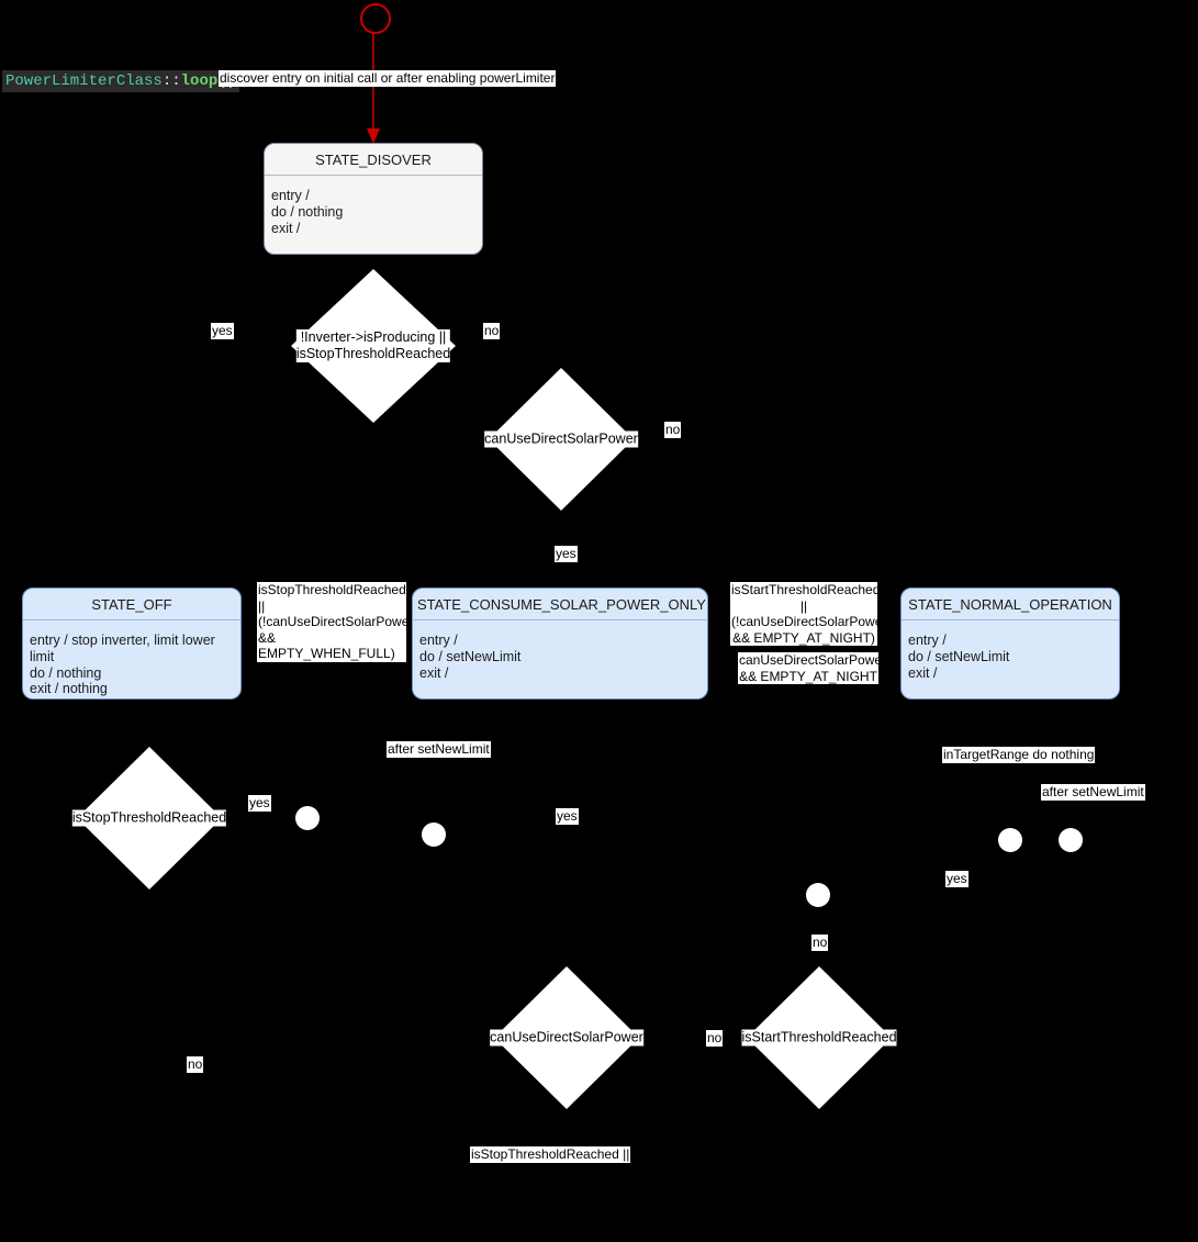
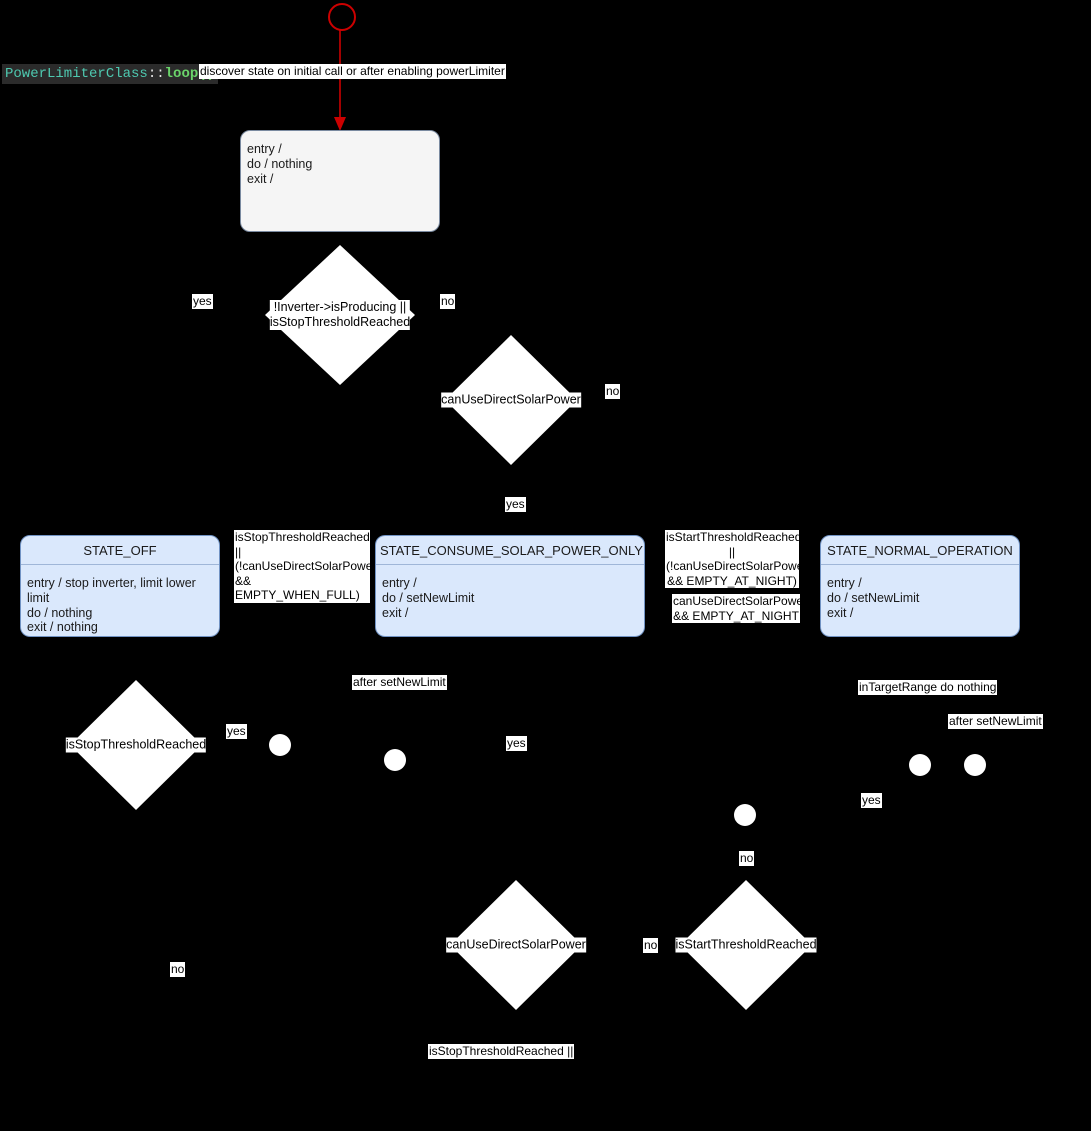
  PowerLimiterClass::loop
- discover entry on initial call or after enabling powerLimiter
+ discover state on initial call or after enabling powerLimiter
- STATE_DISOVER
  entry /
  do / nothing
  exit /
  !Inverter->isProducing ||
  isStopThresholdReached
  canUseDirectSolarPower
  yes
  no
  no
  yes
  STATE_OFF
  entry / stop inverter, limit lower limit
  do / nothing
  exit / nothing
  isStopThresholdReached ||
  (!canUseDirectSolarPowe
  && EMPTY_WHEN_FULL)
  STATE_CONSUME_SOLAR_POWER_ONLY
  entry /
  do / setNewLimit
  exit /
  isStartThresholdReached ||
  (!canUseDirectSolarPower
  && EMPTY_AT_NIGHT)
  canUseDirectSolarPower
  && EMPTY_AT_NIGHT
  STATE_NORMAL_OPERATION
  entry /
  do / setNewLimit
  exit /
  isStopThresholdReached
  yes
  after setNewLimit
  yes
  inTargetRange do nothing
  after setNewLimit
  yes
  no
  canUseDirectSolarPower
  isStartThresholdReached
  no
  no
  isStopThresholdReached ||
